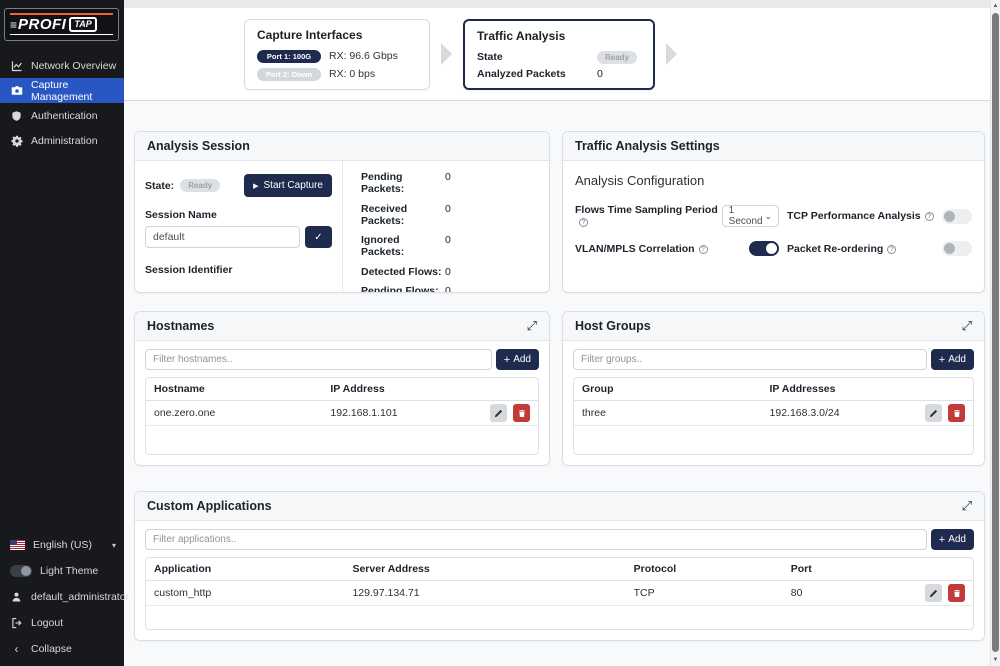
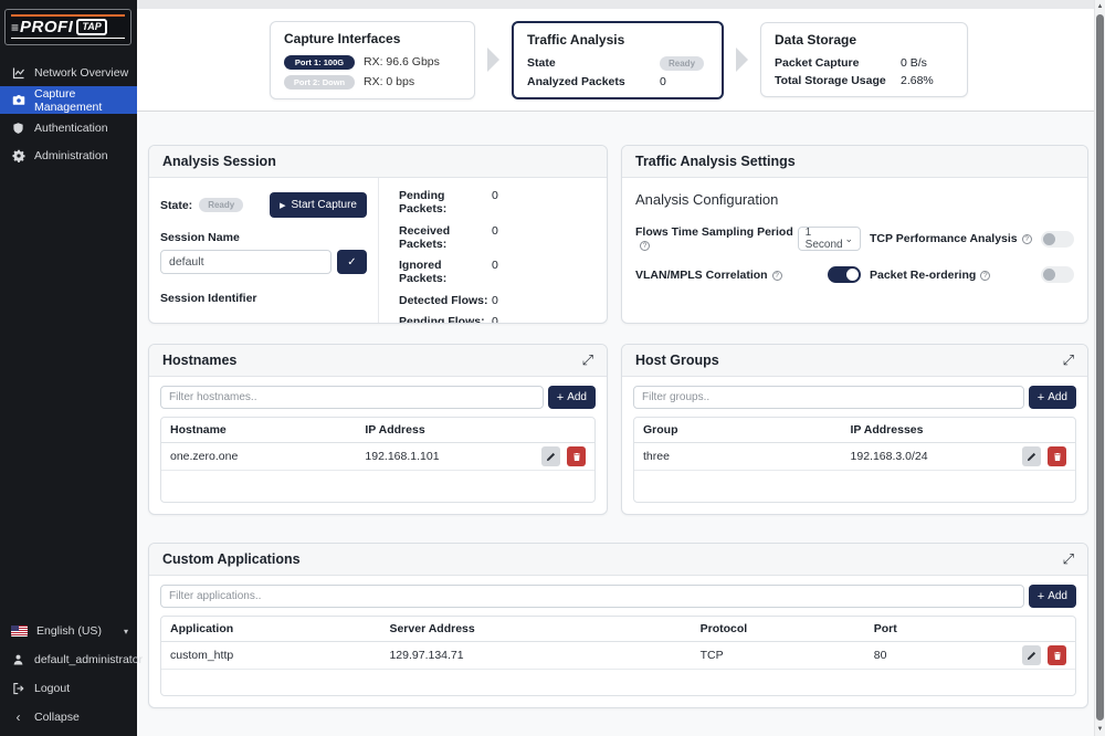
  ≡
  PROFI
  TAP
  Network Overview
  Capture Management
  Authentication
  Administration
  English (US)
  ▾
- Light Theme
  default_administrator
  Logout
  ‹
  Collapse
  Capture Interfaces
  Port 1: 100G
  RX: 96.6 Gbps
  Port 2: Down
  RX: 0 bps
  Traffic Analysis
  State
  Ready
  Analyzed Packets
  0
+ Data Storage
+ Packet Capture
+ 0 B/s
+ Total Storage Usage
+ 2.68%
  Analysis Session
  State:
  Ready
  Start Capture
  Session Name
  default
  ✓
  Session Identifier
  Pending Packets:
  0
  Received Packets:
  0
  Ignored Packets:
  0
  Detected Flows:
  0
  Pending Flows:
  0
  Traffic Analysis Settings
  Analysis Configuration
  Flows Time Sampling Period
  1 Second
  ⌄
  TCP Performance Analysis
  VLAN/MPLS Correlation
  Packet Re-ordering
  Hostnames
  ⤢
  Filter hostnames..
  +
  Add
  Hostname	IP Address
  one.zero.one	192.168.1.101
  Host Groups
  ⤢
  Filter groups..
  +
  Add
  Group	IP Addresses
  three	192.168.3.0/24
  Custom Applications
  ⤢
  Filter applications..
  +
  Add
  Application	Server Address	Protocol	Port
  custom_http	129.97.134.71	TCP	80
